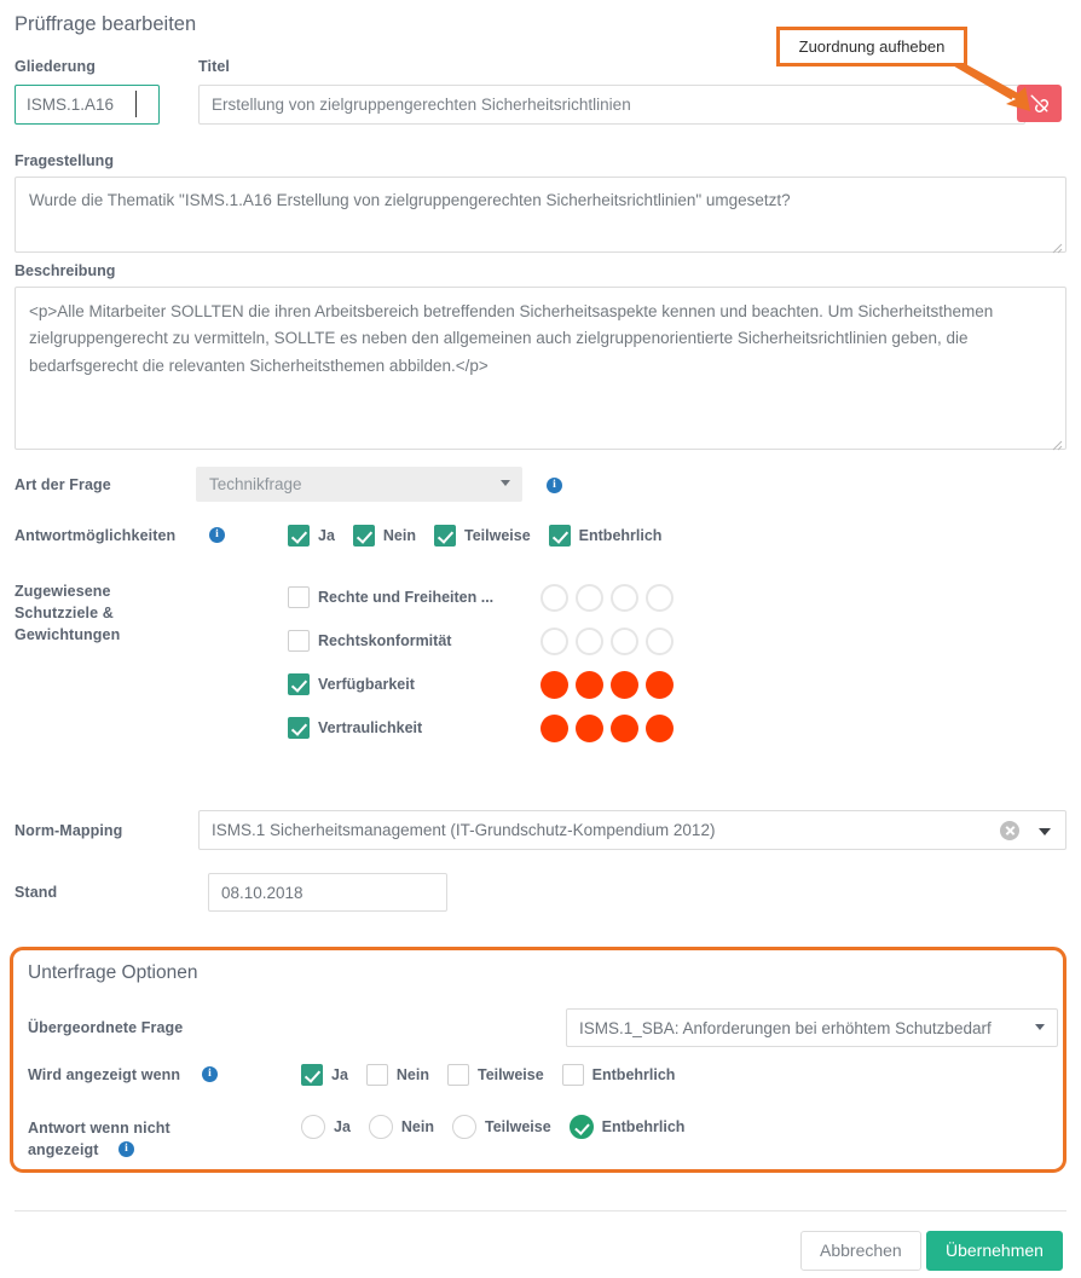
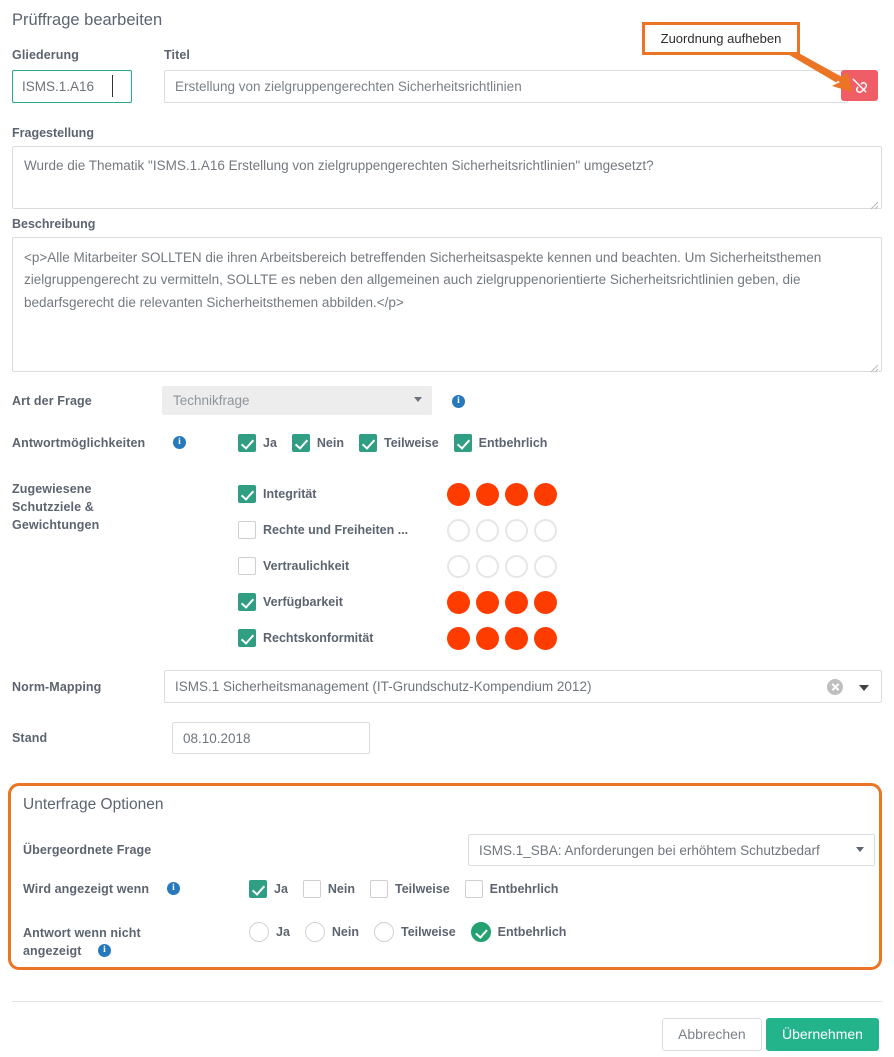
  Prüffrage bearbeiten
  Gliederung
  Titel
  ISMS.1.A16
  Erstellung von zielgruppengerechten Sicherheitsrichtlinien
  Zuordnung aufheben
  Fragestellung
  Wurde die Thematik "ISMS.1.A16 Erstellung von zielgruppengerechten Sicherheitsrichtlinien" umgesetzt?
  Beschreibung
  Art der Frage
  Technikfrage
  i
  Antwortmöglichkeiten
  i
  Ja
  Nein
  Teilweise
  Entbehrlich
  Zugewiesene Schutzziele & Gewichtungen
+ Integrität
  Rechte und Freiheiten ...
- Rechtskonformität
+ Vertraulichkeit
  Verfügbarkeit
- Vertraulichkeit
+ Rechtskonformität
  Norm-Mapping
  ISMS.1 Sicherheitsmanagement (IT-Grundschutz-Kompendium 2012)
  Stand
  08.10.2018
  Unterfrage Optionen
  Übergeordnete Frage
  ISMS.1_SBA: Anforderungen bei erhöhtem Schutzbedarf
  Wird angezeigt wenn
  i
  Ja
  Nein
  Teilweise
  Entbehrlich
  Antwort wenn nicht angezeigt
  i
  Ja
  Nein
  Teilweise
  Entbehrlich
  Abbrechen
  Übernehmen
